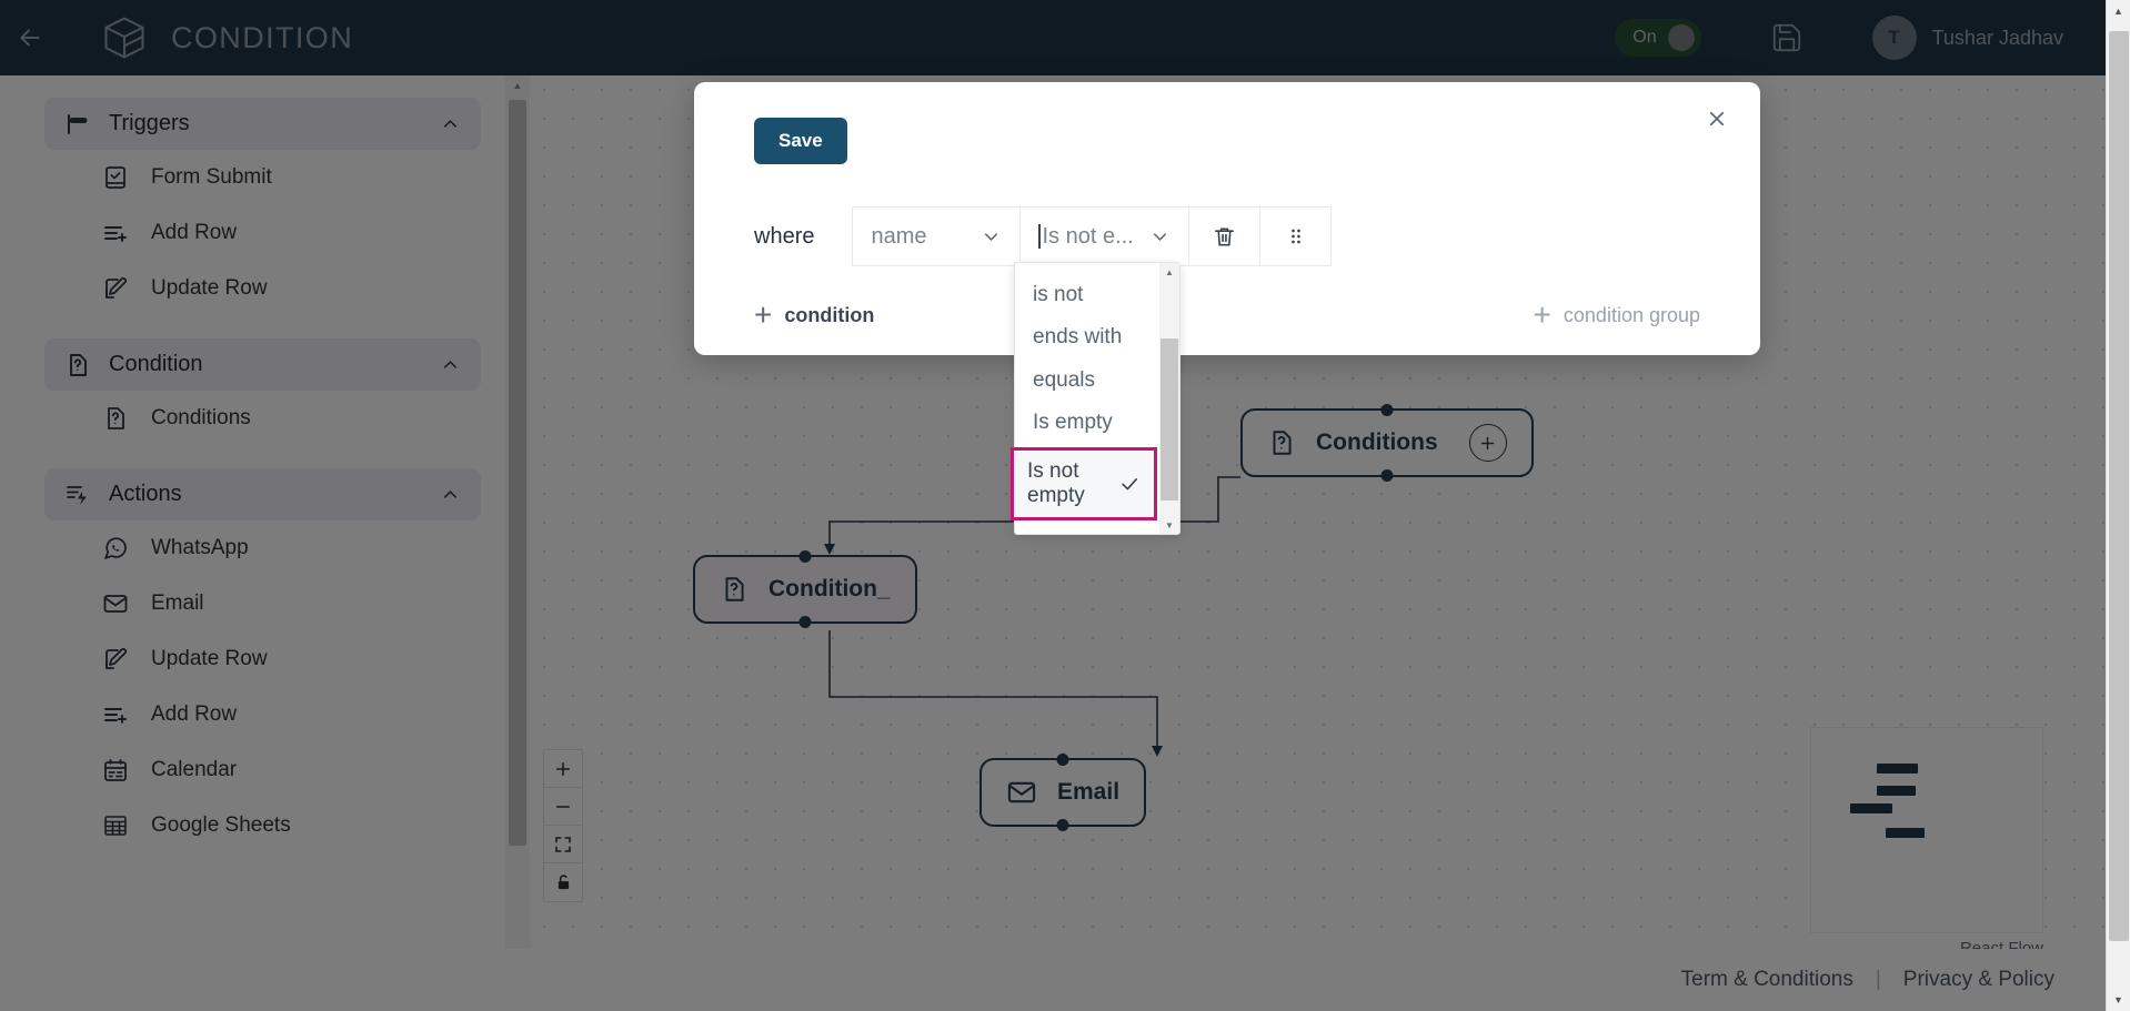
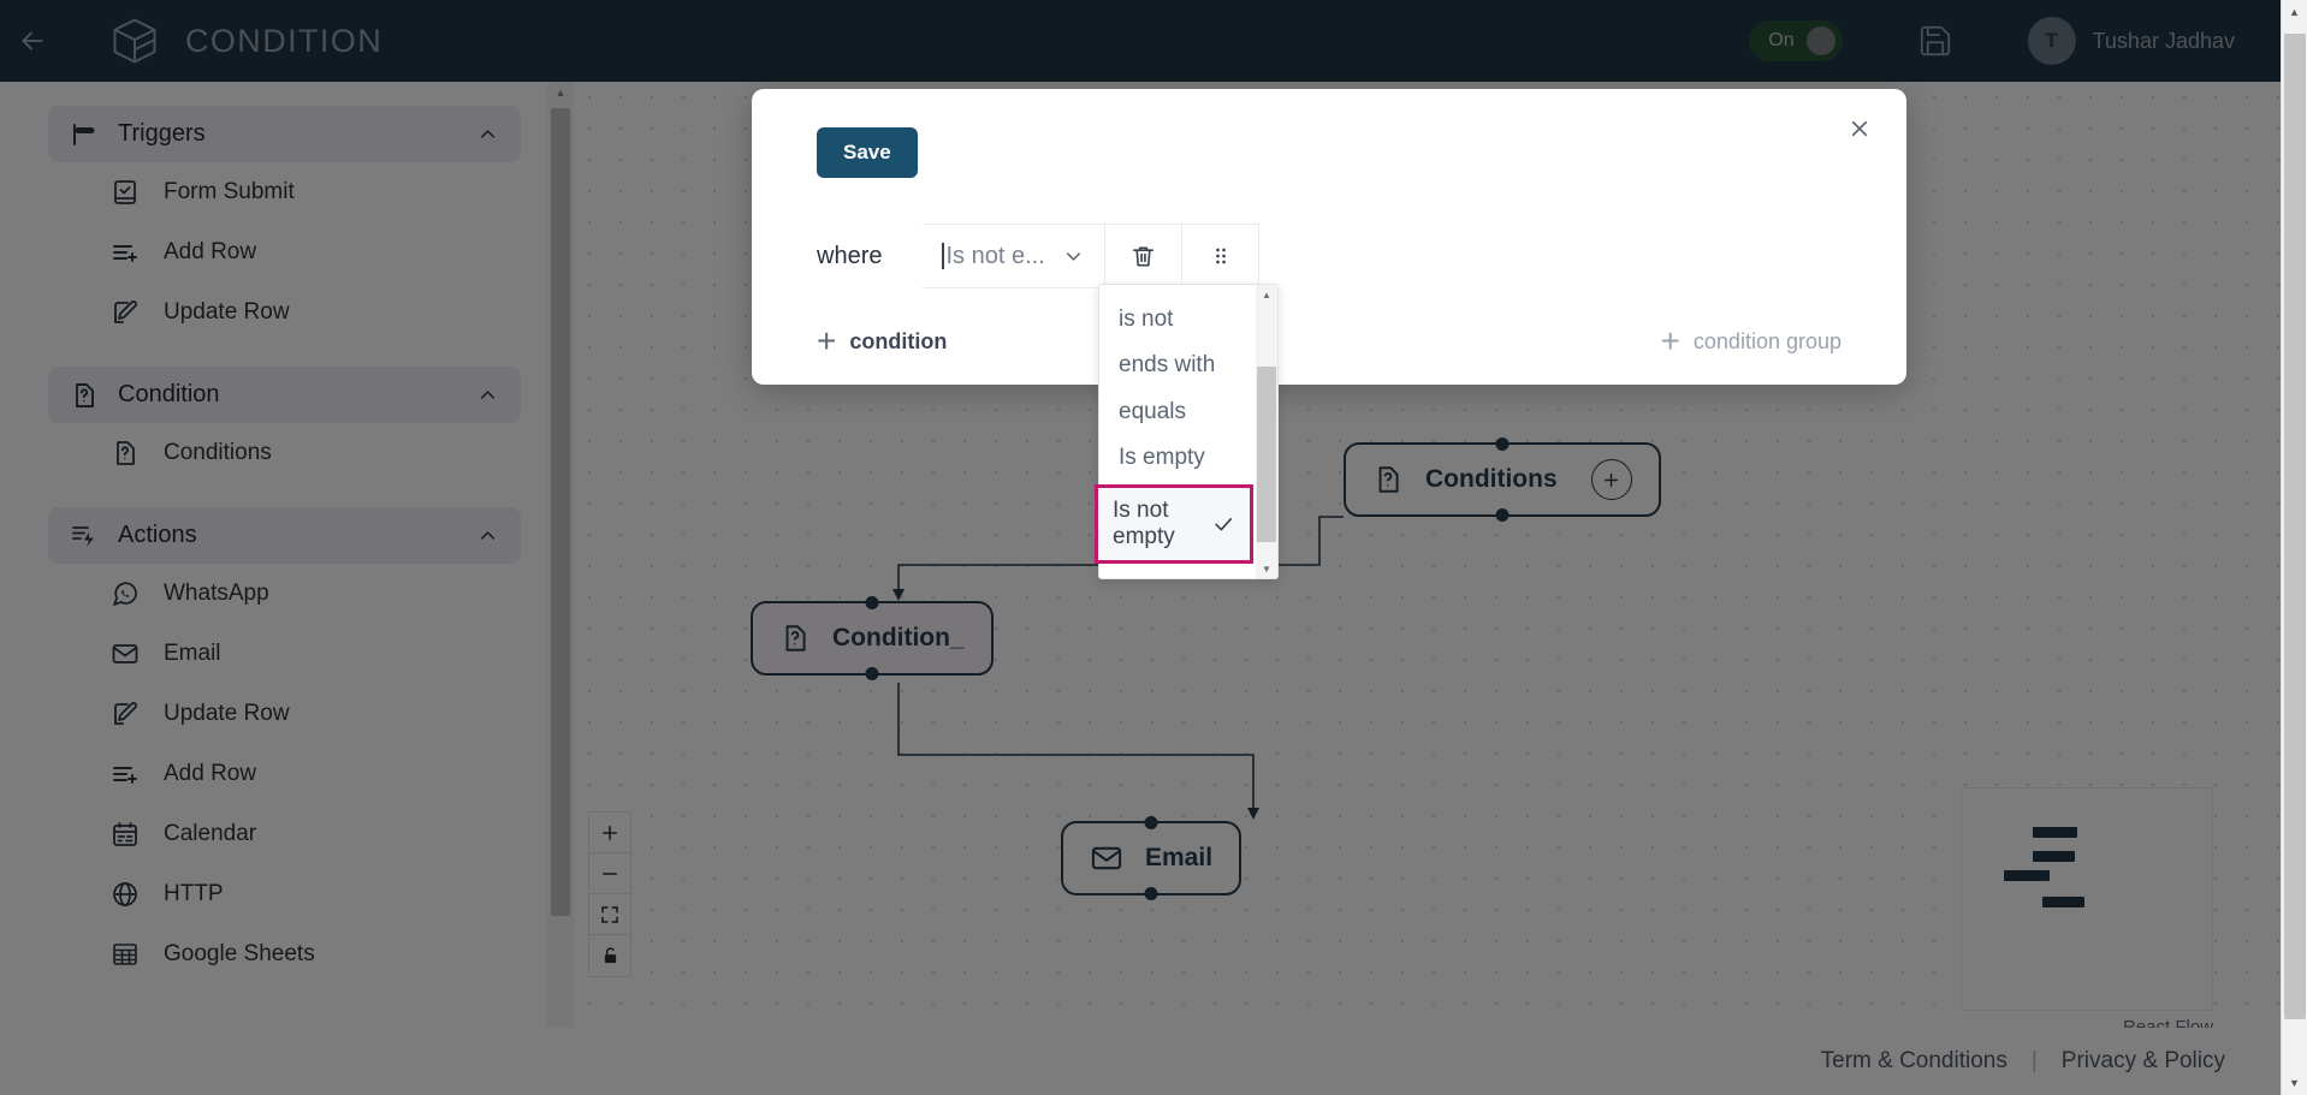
  CONDITION
  On
  T
  Tushar Jadhav
  Triggers
  Form Submit
  Add Row
  Update Row
  Condition
  Conditions
  Actions
  WhatsApp
  Email
  Update Row
  Add Row
  Calendar
+ HTTP
  Google Sheets
  ▲
  Conditions
  Condition_
  Email
  Term & Conditions
  |
  Privacy & Policy
  Save
  where
- name
  Is not e...
  +
  condition
  +
  condition group
  is not
  ends with
  equals
  Is empty
  Is not empty
  ▲
  ▼
  ▲
  ▼
